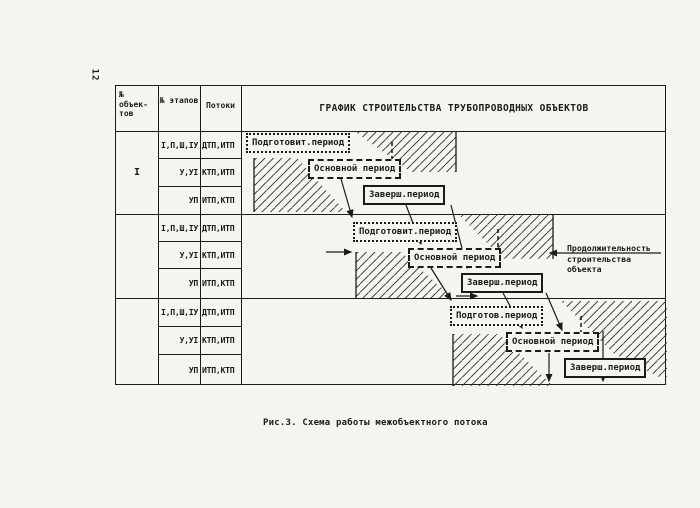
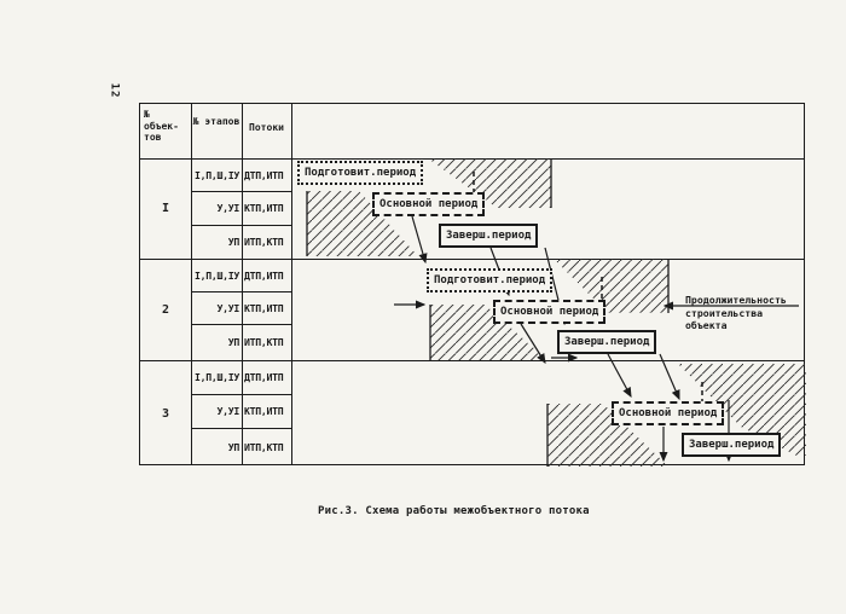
  №
  объек-
  тов
  № этапов
  Потоки
- ГРАФИК СТРОИТЕЛЬСТВА ТРУБОПРОВОДНЫХ ОБЪЕКТОВ
  I
+ 2
+ 3
  I,П,Ш,IУ
  ДТП,ИТП
  У,УI
  КТП,ИТП
  УП
  ИТП,КТП
  I,П,Ш,IУ
  ДТП,ИТП
  У,УI
  КТП,ИТП
  УП
  ИТП,КТП
  I,П,Ш,IУ
  ДТП,ИТП
  У,УI
  КТП,ИТП
  УП
  ИТП,КТП
  Подготовит.период
  Основной период
  Заверш.период
  Подготовит.период
  Основной период
  Заверш.период
- Подготов.период
  Основной период
  Заверш.период
  Продолжительность
  строительства
  объекта
  Рис.3. Схема работы межобъектного потока
